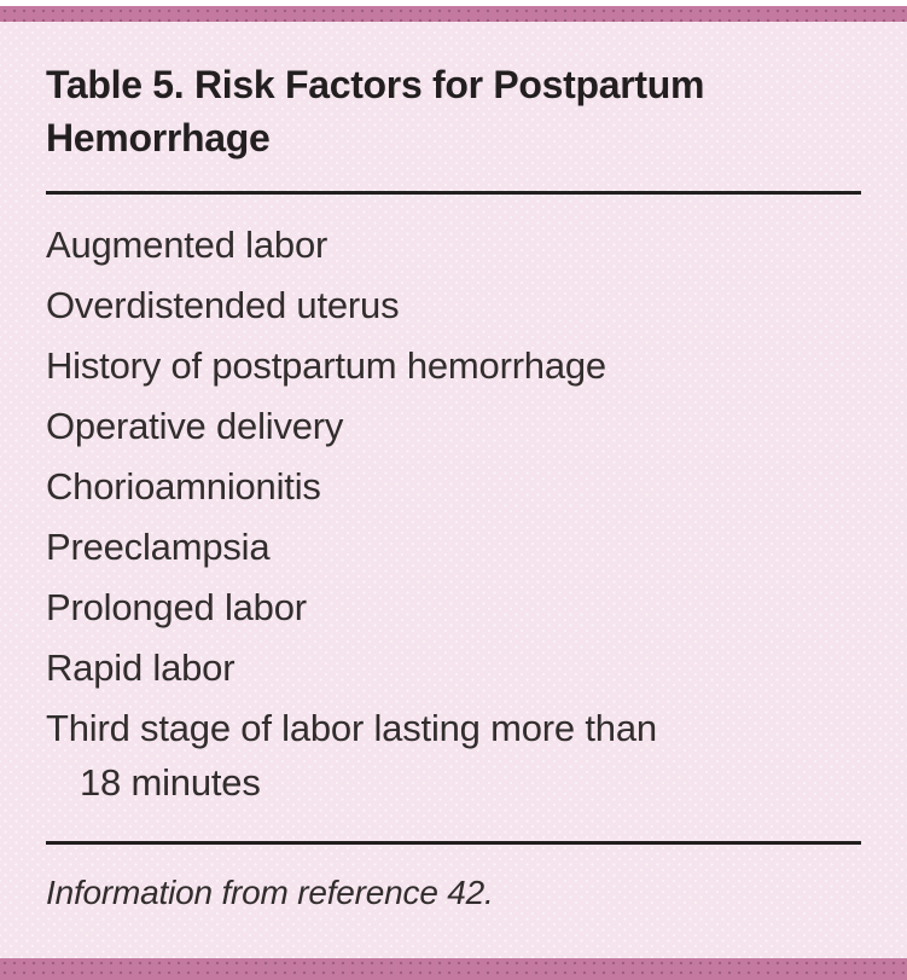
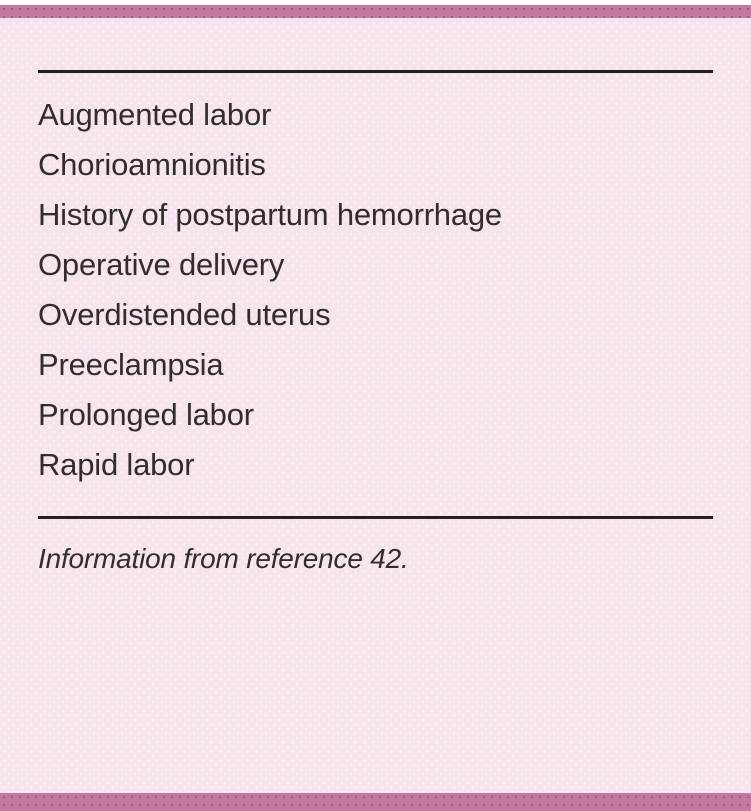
- Table 5. Risk Factors for Postpartum Hemorrhage
  Augmented labor
- Overdistended uterus
+ Chorioamnionitis
  History of postpartum hemorrhage
  Operative delivery
- Chorioamnionitis
+ Overdistended uterus
  Preeclampsia
  Prolonged labor
  Rapid labor
- Third stage of labor lasting more than
- 18 minutes
  Information from reference 42.
